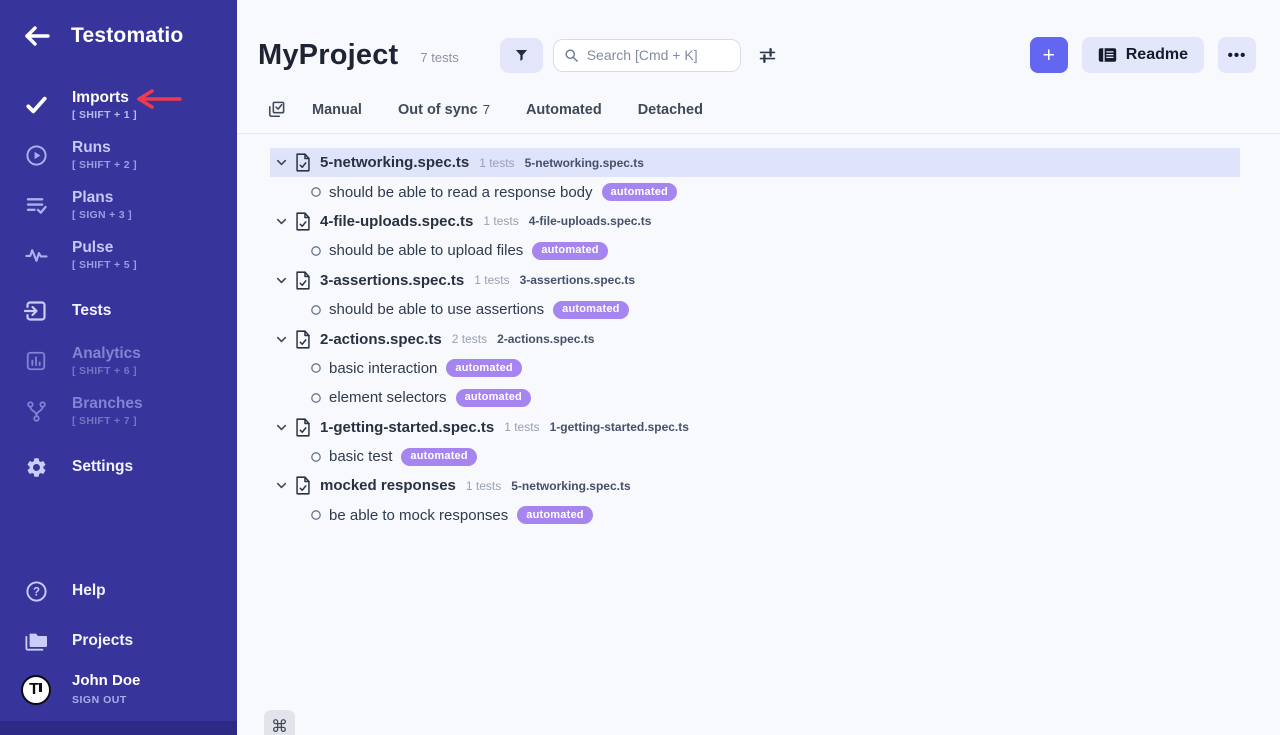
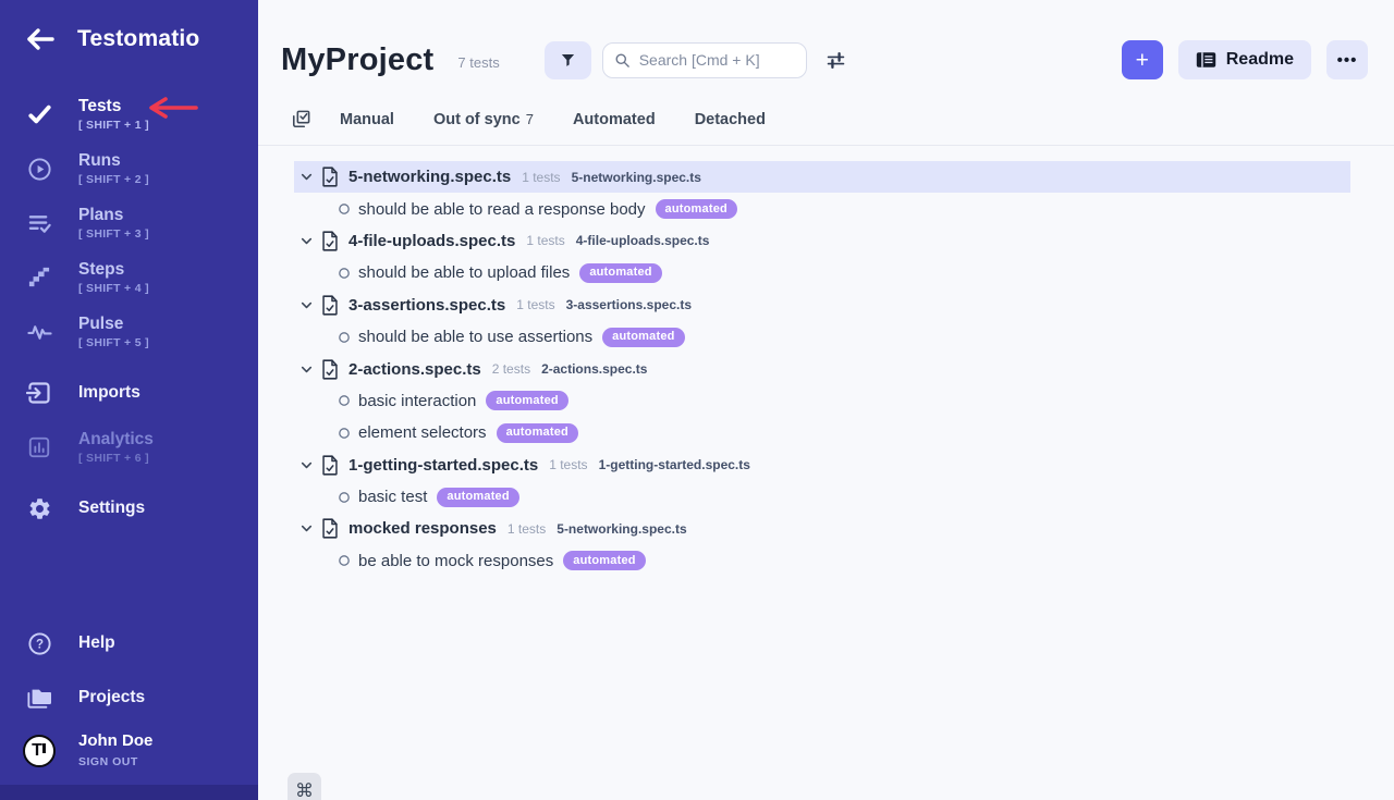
  Testomatio
- Imports
+ Tests
  [ SHIFT + 1 ]
  Runs
  [ SHIFT + 2 ]
  Plans
- [ SIGN + 3 ]
+ [ SHIFT + 3 ]
+ Steps
+ [ SHIFT + 4 ]
  Pulse
  [ SHIFT + 5 ]
- Tests
+ Imports
  Analytics
  [ SHIFT + 6 ]
- Branches
- [ SHIFT + 7 ]
  Settings
  ?
  Help
  Projects
  T
  John Doe
  SIGN OUT
  MyProject
  7 tests
  Search [Cmd + K]
  +
  Readme
  •••
  Manual
  Out of sync
  7
  Automated
  Detached
  5-networking.spec.ts
  1 tests
  5-networking.spec.ts
  should be able to read a response body
  automated
  4-file-uploads.spec.ts
  1 tests
  4-file-uploads.spec.ts
  should be able to upload files
  automated
  3-assertions.spec.ts
  1 tests
  3-assertions.spec.ts
  should be able to use assertions
  automated
  2-actions.spec.ts
  2 tests
  2-actions.spec.ts
  basic interaction
  automated
  element selectors
  automated
  1-getting-started.spec.ts
  1 tests
  1-getting-started.spec.ts
  basic test
  automated
  mocked responses
  1 tests
  5-networking.spec.ts
  be able to mock responses
  automated
  ⌘
